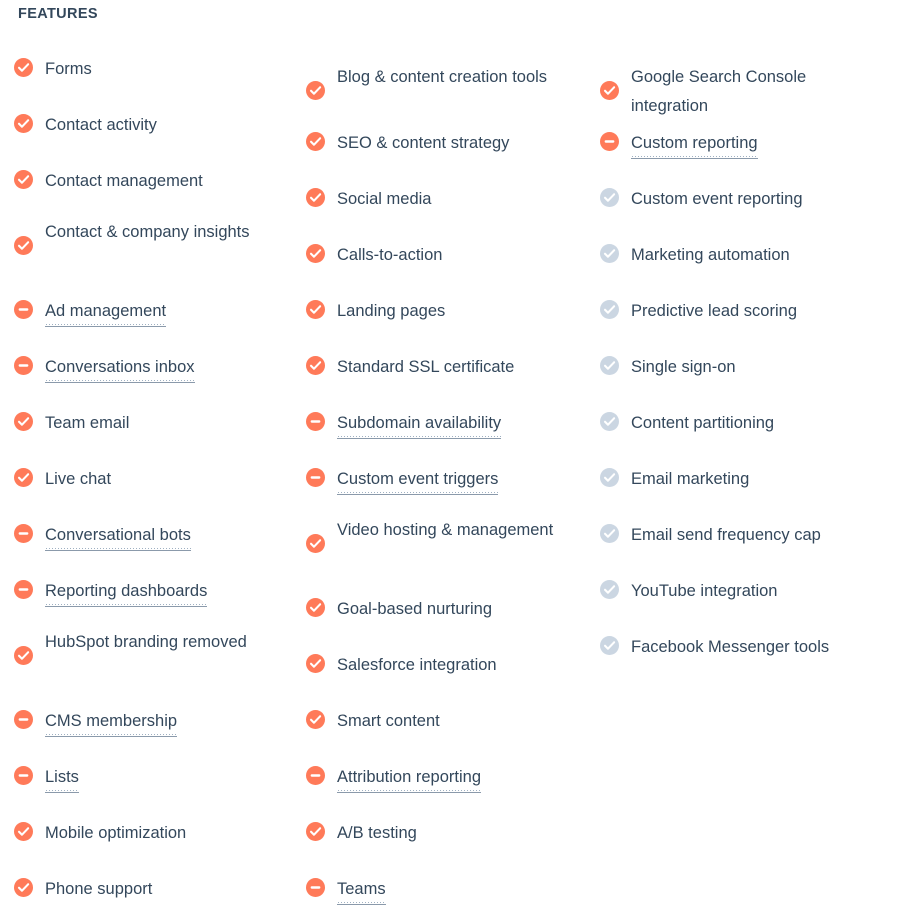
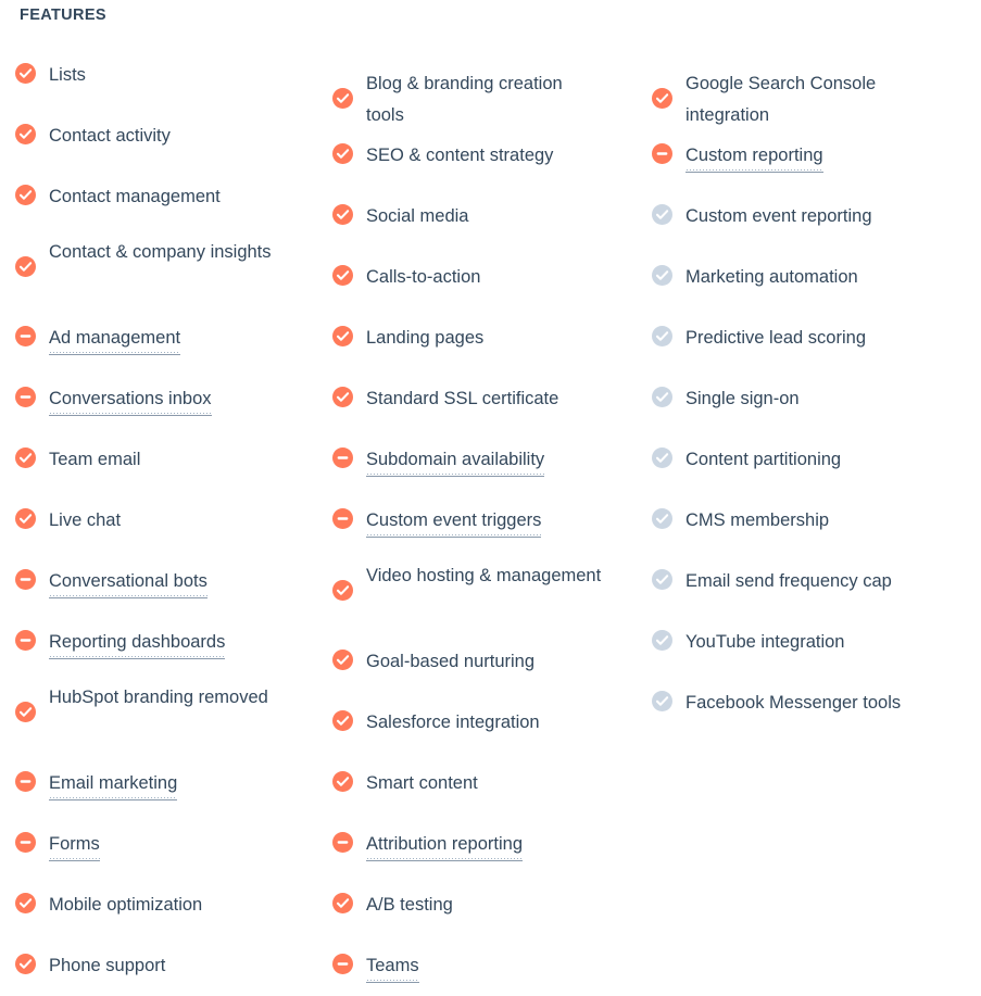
  FEATURES
- Forms
+ Lists
  Contact activity
  Contact management
  Contact & company insights
  Ad management
  Conversations inbox
  Team email
  Live chat
  Conversational bots
  Reporting dashboards
  HubSpot branding removed
- CMS membership
+ Email marketing
- Lists
+ Forms
  Mobile optimization
  Phone support
- Blog & content creation tools
+ Blog & branding creation tools
  SEO & content strategy
  Social media
  Calls-to-action
  Landing pages
  Standard SSL certificate
  Subdomain availability
  Custom event triggers
  Video hosting & management
  Goal-based nurturing
  Salesforce integration
  Smart content
  Attribution reporting
  A/B testing
  Teams
  Google Search Console integration
  Custom reporting
  Custom event reporting
  Marketing automation
  Predictive lead scoring
  Single sign-on
  Content partitioning
- Email marketing
+ CMS membership
  Email send frequency cap
  YouTube integration
  Facebook Messenger tools
